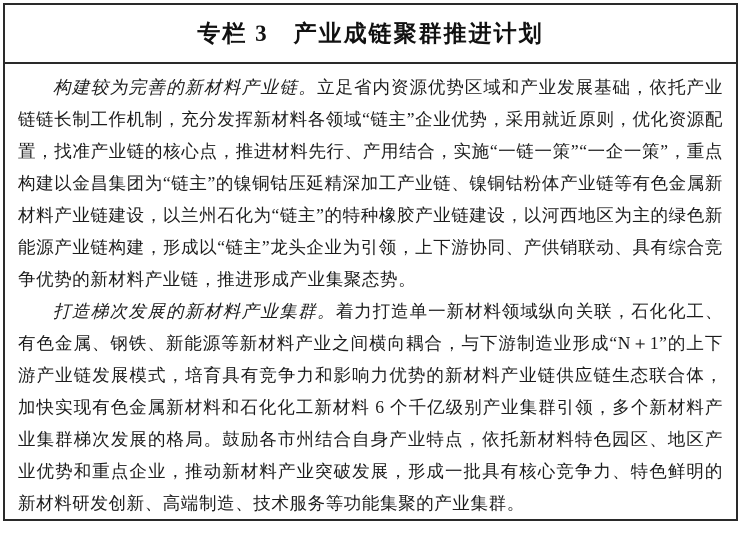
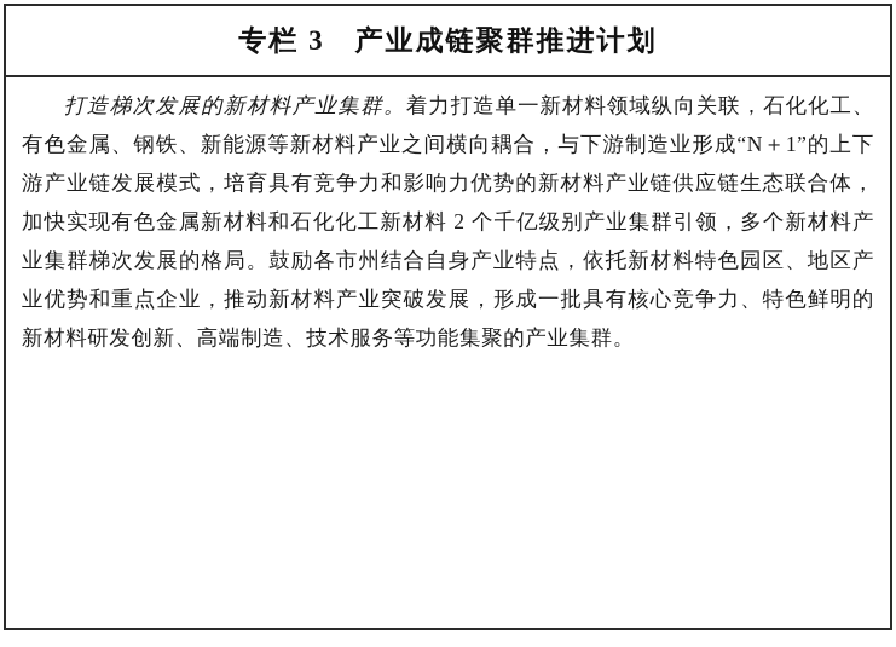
  专栏 3 产业成链聚群推进计划
- 构建较为完善的新材料产业链。立足省内资源优势区域和产业发展基础，依托产业链链长制工作机制，充分发挥新材料各领域“链主”企业优势，采用就近原则，优化资源配置，找准产业链的核心点，推进材料先行、产用结合，实施“一链一策”“一企一策”，重点构建以金昌集团为“链主”的镍铜钴压延精深加工产业链、镍铜钴粉体产业链等有色金属新材料产业链建设，以兰州石化为“链主”的特种橡胶产业链建设，以河西地区为主的绿色新能源产业链构建，形成以“链主”龙头企业为引领，上下游协同、产供销联动、具有综合竞争优势的新材料产业链，推进形成产业集聚态势。
- 打造梯次发展的新材料产业集群。着力打造单一新材料领域纵向关联，石化化工、有色金属、钢铁、新能源等新材料产业之间横向耦合，与下游制造业形成“N＋1”的上下游产业链发展模式，培育具有竞争力和影响力优势的新材料产业链供应链生态联合体，加快实现有色金属新材料和石化化工新材料 6 个千亿级别产业集群引领，多个新材料产业集群梯次发展的格局。鼓励各市州结合自身产业特点，依托新材料特色园区、地区产业优势和重点企业，推动新材料产业突破发展，形成一批具有核心竞争力、特色鲜明的新材料研发创新、高端制造、技术服务等功能集聚的产业集群。
+ 打造梯次发展的新材料产业集群。着力打造单一新材料领域纵向关联，石化化工、有色金属、钢铁、新能源等新材料产业之间横向耦合，与下游制造业形成“N＋1”的上下游产业链发展模式，培育具有竞争力和影响力优势的新材料产业链供应链生态联合体，加快实现有色金属新材料和石化化工新材料 2 个千亿级别产业集群引领，多个新材料产业集群梯次发展的格局。鼓励各市州结合自身产业特点，依托新材料特色园区、地区产业优势和重点企业，推动新材料产业突破发展，形成一批具有核心竞争力、特色鲜明的新材料研发创新、高端制造、技术服务等功能集聚的产业集群。
